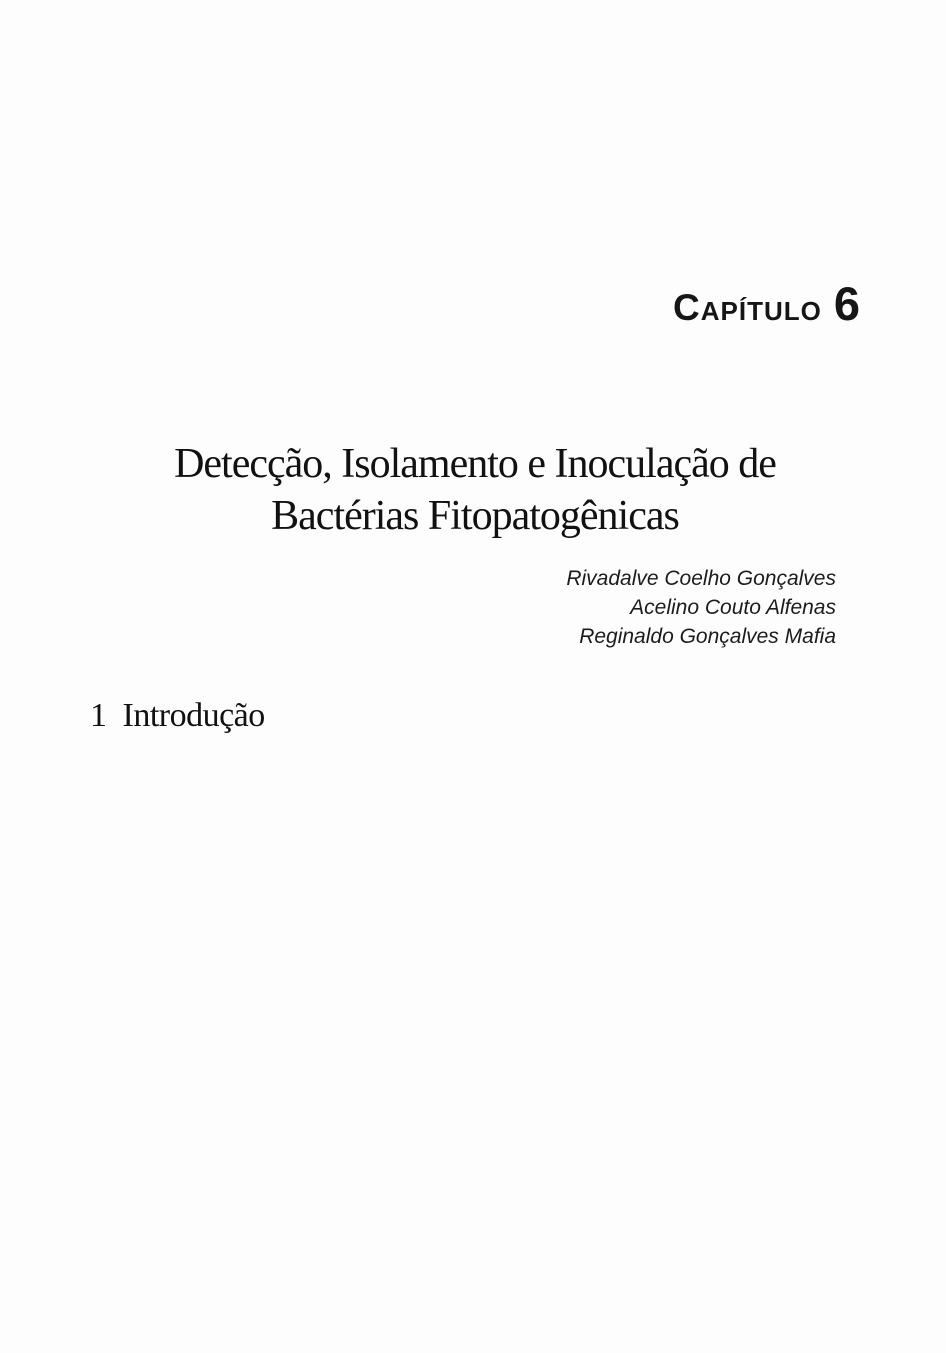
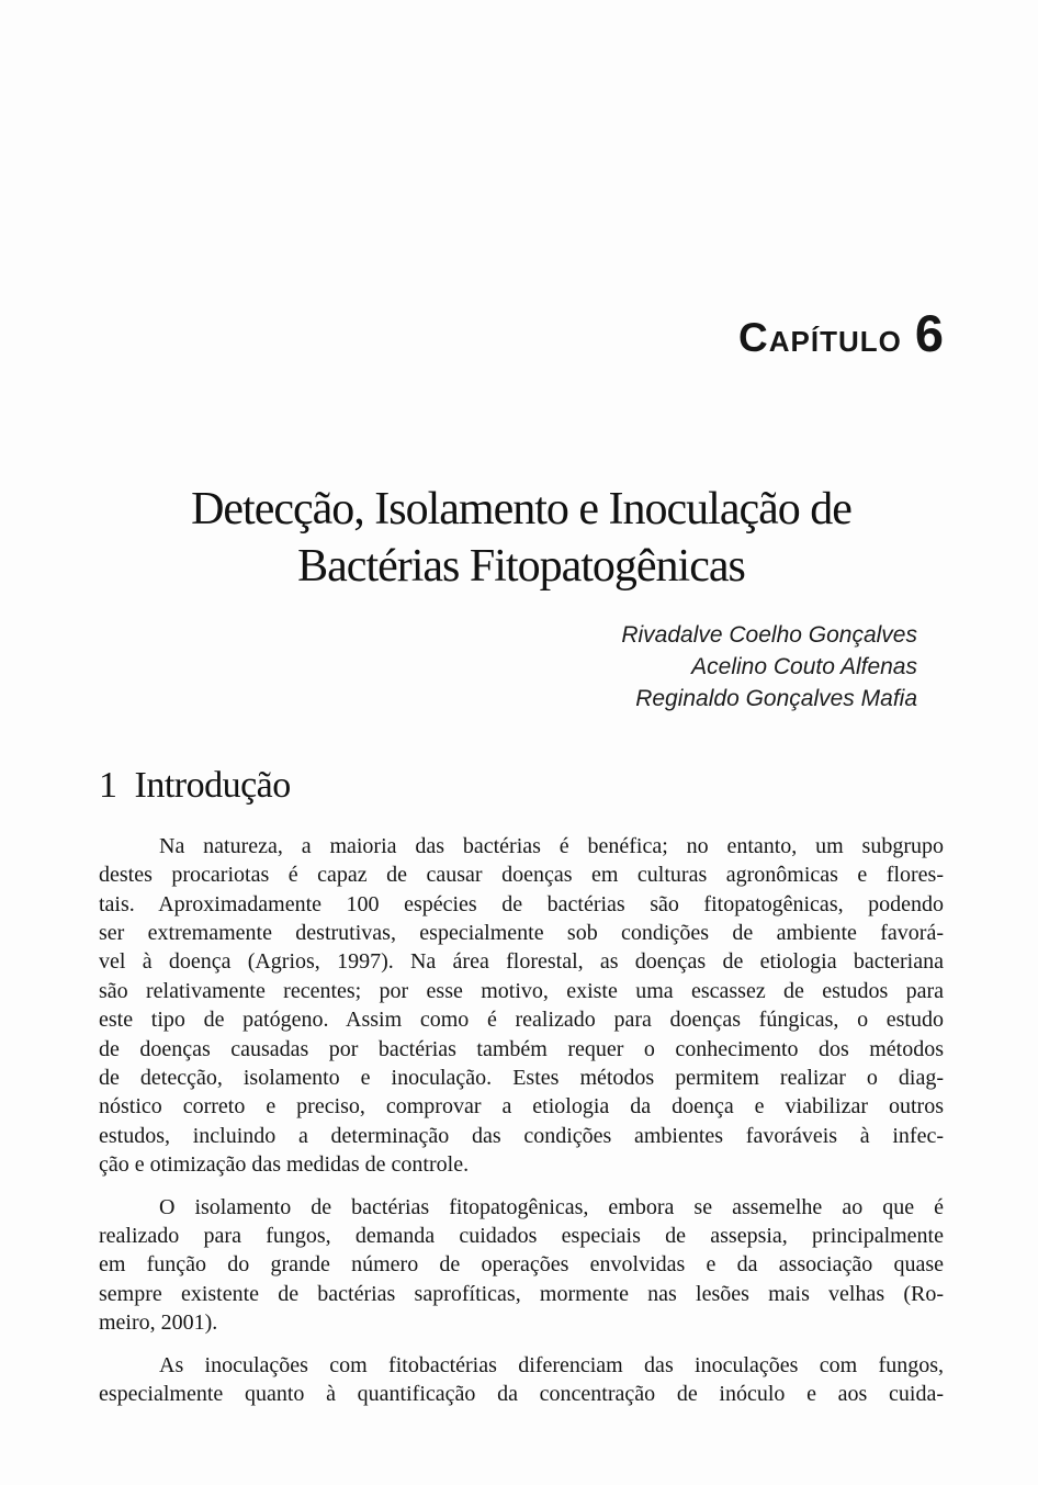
  Capítulo 6
  Detecção, Isolamento e Inoculação de
  Bactérias Fitopatogênicas
  Rivadalve Coelho Gonçalves
  Acelino Couto Alfenas
  Reginaldo Gonçalves Mafia
  1 Introdução
+ Na natureza, a maioria das bactérias é benéfica; no entanto, um subgrupo
+ destes procariotas é capaz de causar doenças em culturas agronômicas e flores-
+ tais. Aproximadamente 100 espécies de bactérias são fitopatogênicas, podendo
+ ser extremamente destrutivas, especialmente sob condições de ambiente favorá-
+ vel à doença (Agrios, 1997). Na área florestal, as doenças de etiologia bacteriana
+ são relativamente recentes; por esse motivo, existe uma escassez de estudos para
+ este tipo de patógeno. Assim como é realizado para doenças fúngicas, o estudo
+ de doenças causadas por bactérias também requer o conhecimento dos métodos
+ de detecção, isolamento e inoculação. Estes métodos permitem realizar o diag-
+ nóstico correto e preciso, comprovar a etiologia da doença e viabilizar outros
+ estudos, incluindo a determinação das condições ambientes favoráveis à infec-
+ ção e otimização das medidas de controle.
+ O isolamento de bactérias fitopatogênicas, embora se assemelhe ao que é
+ realizado para fungos, demanda cuidados especiais de assepsia, principalmente
+ em função do grande número de operações envolvidas e da associação quase
+ sempre existente de bactérias saprofíticas, mormente nas lesões mais velhas (Ro-
+ meiro, 2001).
+ As inoculações com fitobactérias diferenciam das inoculações com fungos,
+ especialmente quanto à quantificação da concentração de inóculo e aos cuida-
